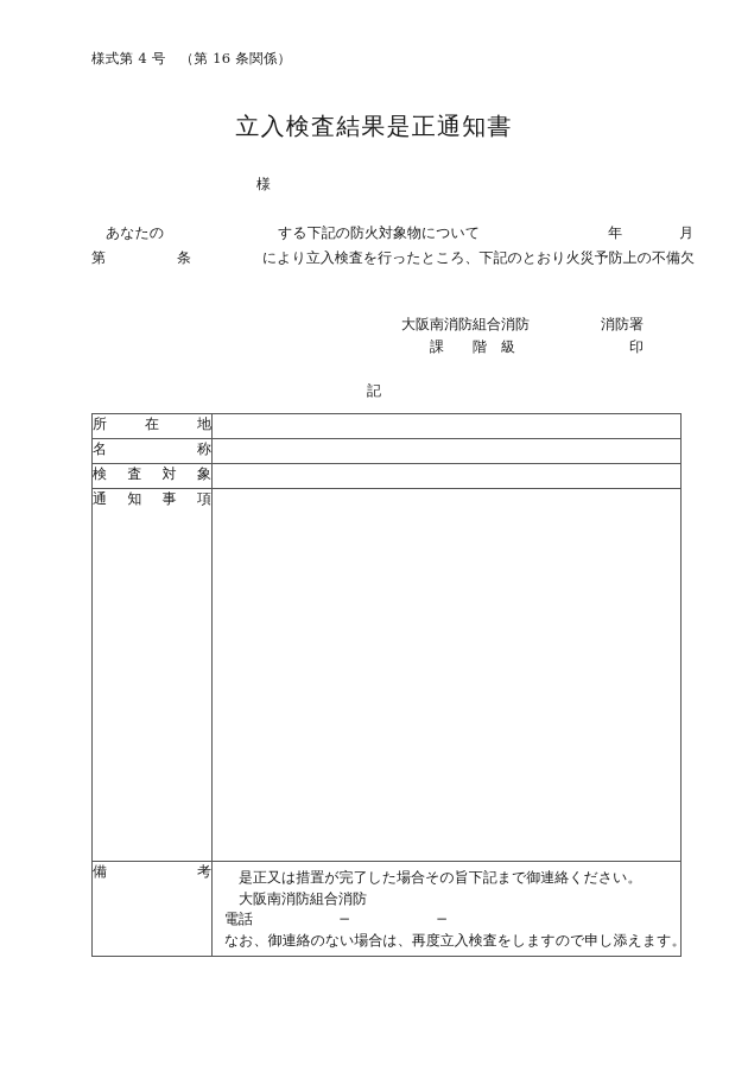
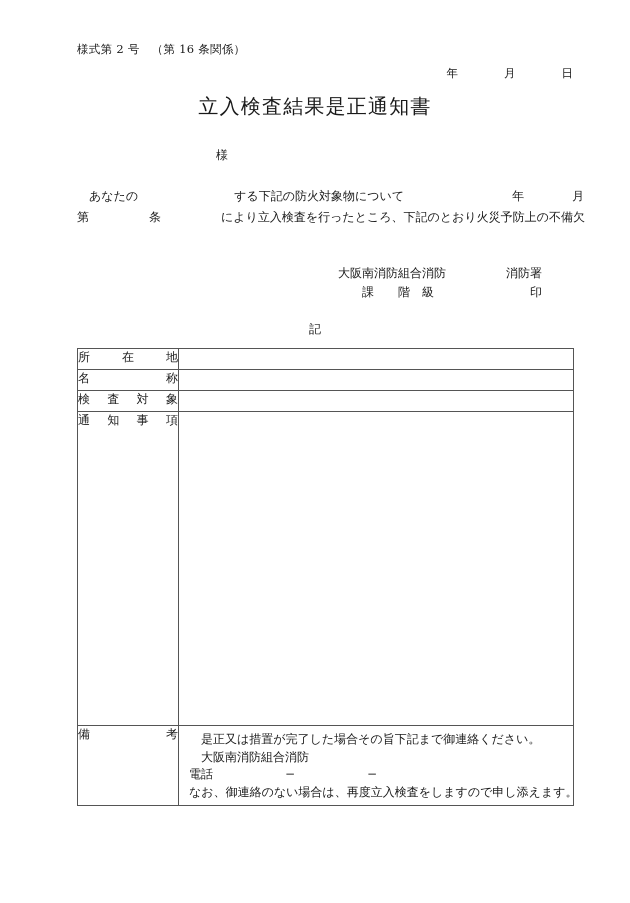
- 様式第 4 号 （第 16 条関係）
+ 様式第 2 号 （第 16 条関係）
+ 年 月 日
  立入検査結果是正通知書
  様
  あなたの する下記の防火対象物について 年 月
  第 条 により立入検査を行ったところ、下記のとおり火災予防上の不備欠
  大阪南消防組合消防 消防署
  課 階 級 印
  記
  所 在 地
  名 称
  検 査 対 象
  通 知 事 項
  備 考	是正又は措置が完了した場合その旨下記まで御連絡ください。 大阪南消防組合消防 電話 − − なお、御連絡のない場合は、再度立入検査をしますので申し添えます。
